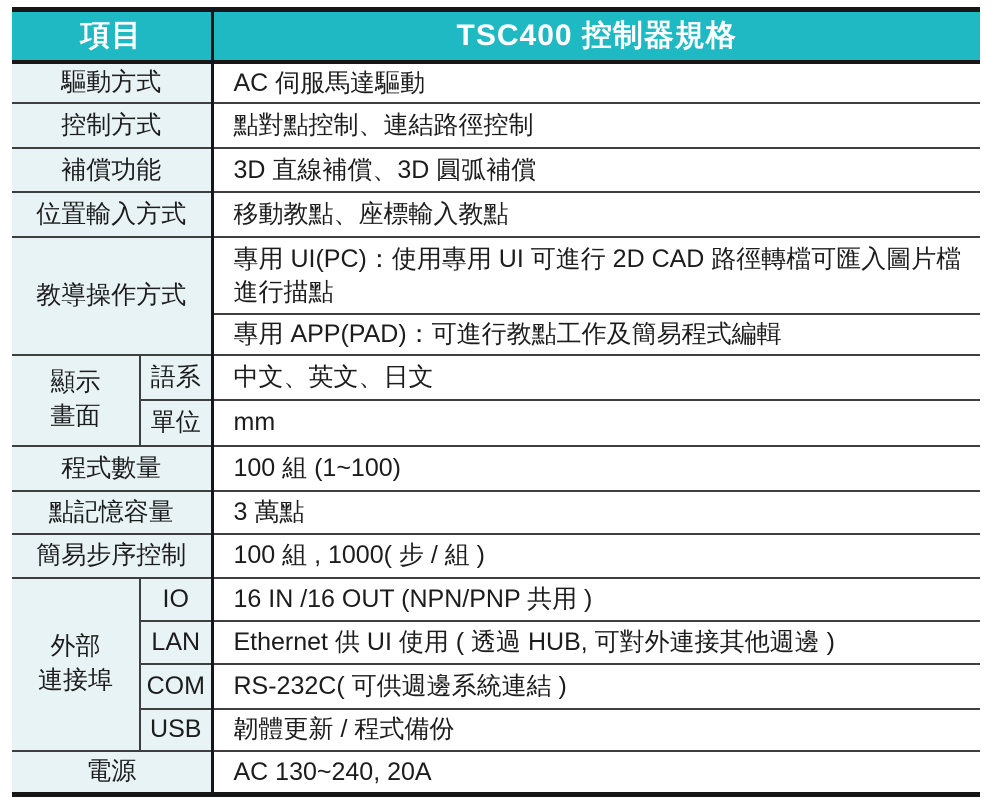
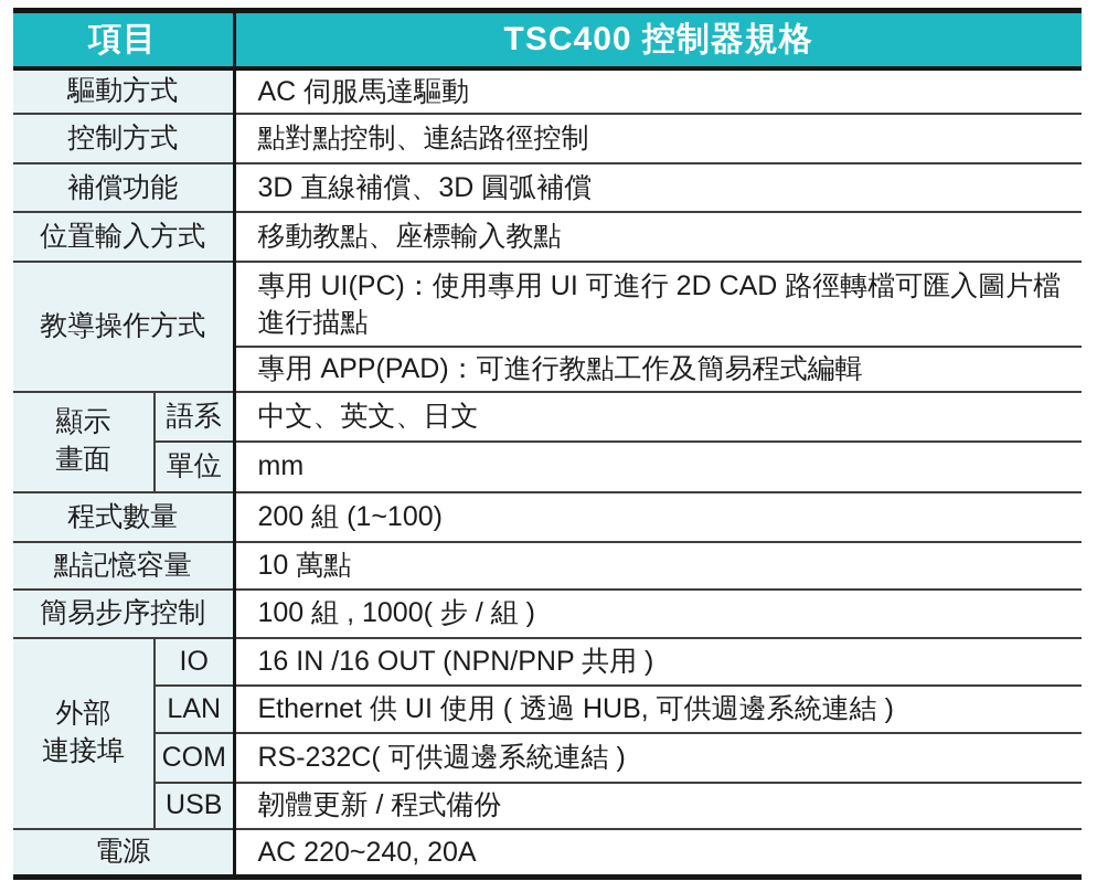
  項目	TSC400 控制器規格
  驅動方式	AC 伺服馬達驅動
  控制方式	點對點控制、連結路徑控制
  補償功能	3D 直線補償、3D 圓弧補償
  位置輸入方式	移動教點、座標輸入教點
  教導操作方式	專用 UI(PC)：使用專用 UI 可進行 2D CAD 路徑轉檔可匯入圖片檔進行描點
  專用 APP(PAD)：可進行教點工作及簡易程式編輯
  顯示 畫面	語系	中文、英文、日文
  單位	mm
- 程式數量	100 組 (1~100)
+ 程式數量	200 組 (1~100)
- 點記憶容量	3 萬點
+ 點記憶容量	10 萬點
  簡易步序控制	100 組 , 1000( 步 / 組 )
  外部 連接埠	IO	16 IN /16 OUT (NPN/PNP 共用 )
- LAN	Ethernet 供 UI 使用 ( 透過 HUB, 可對外連接其他週邊 )
+ LAN	Ethernet 供 UI 使用 ( 透過 HUB, 可供週邊系統連結 )
  COM	RS-232C( 可供週邊系統連結 )
  USB	韌體更新 / 程式備份
- 電源	AC 130~240, 20A
+ 電源	AC 220~240, 20A
